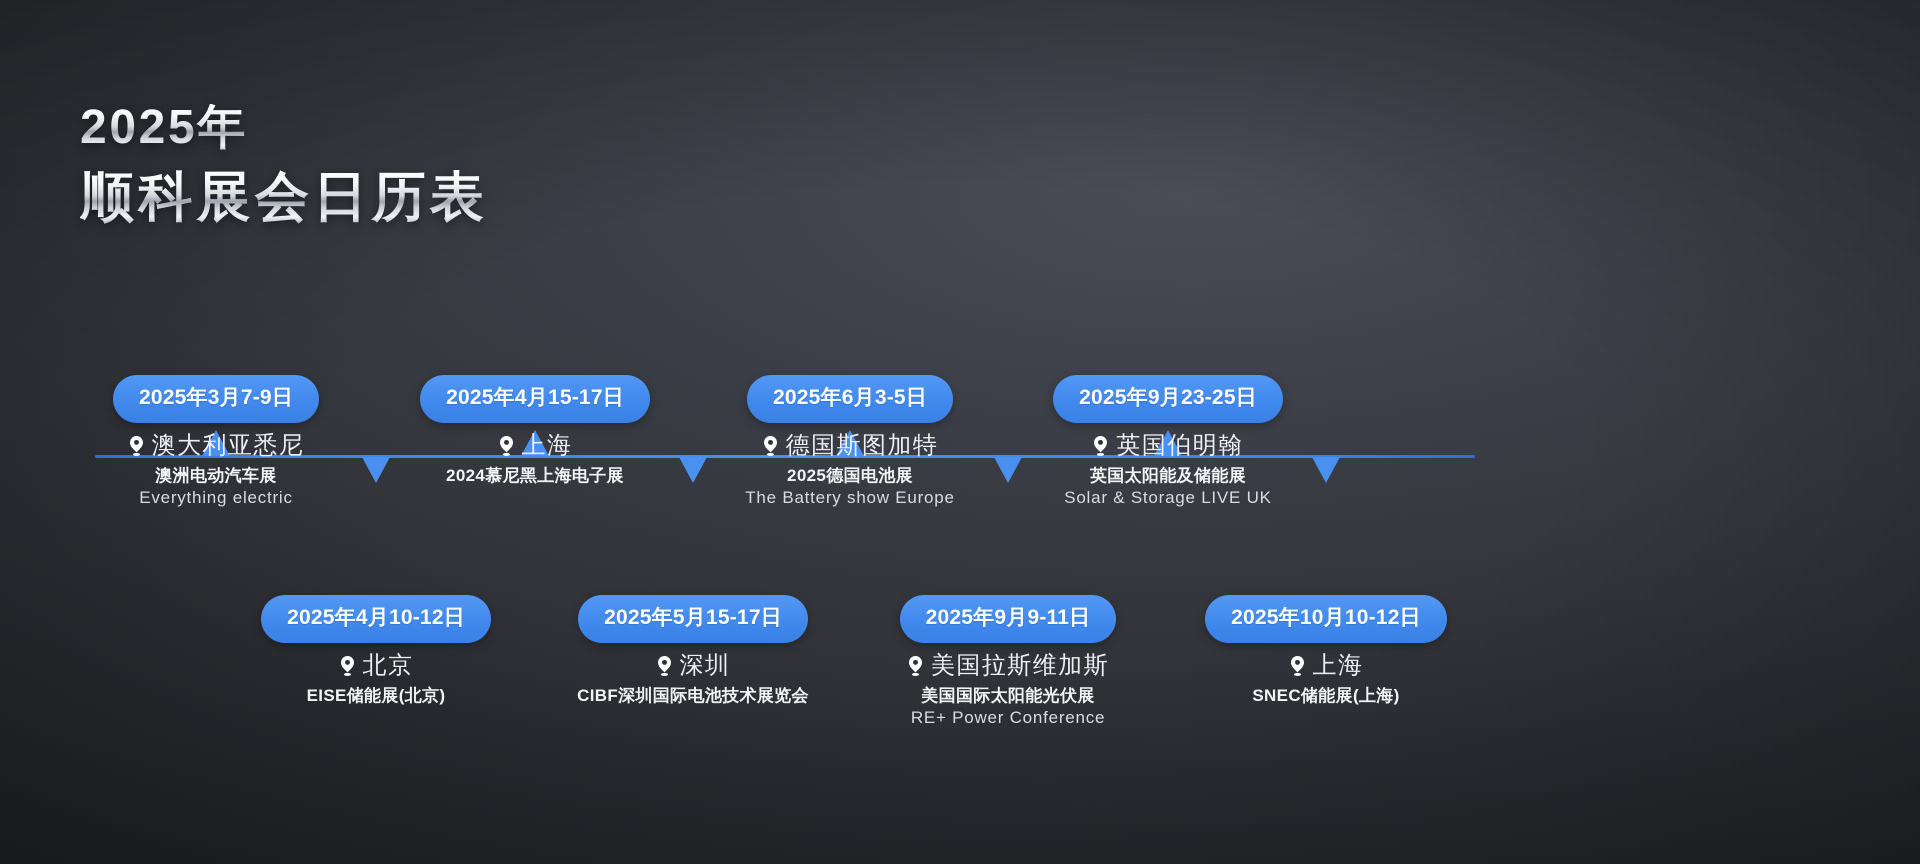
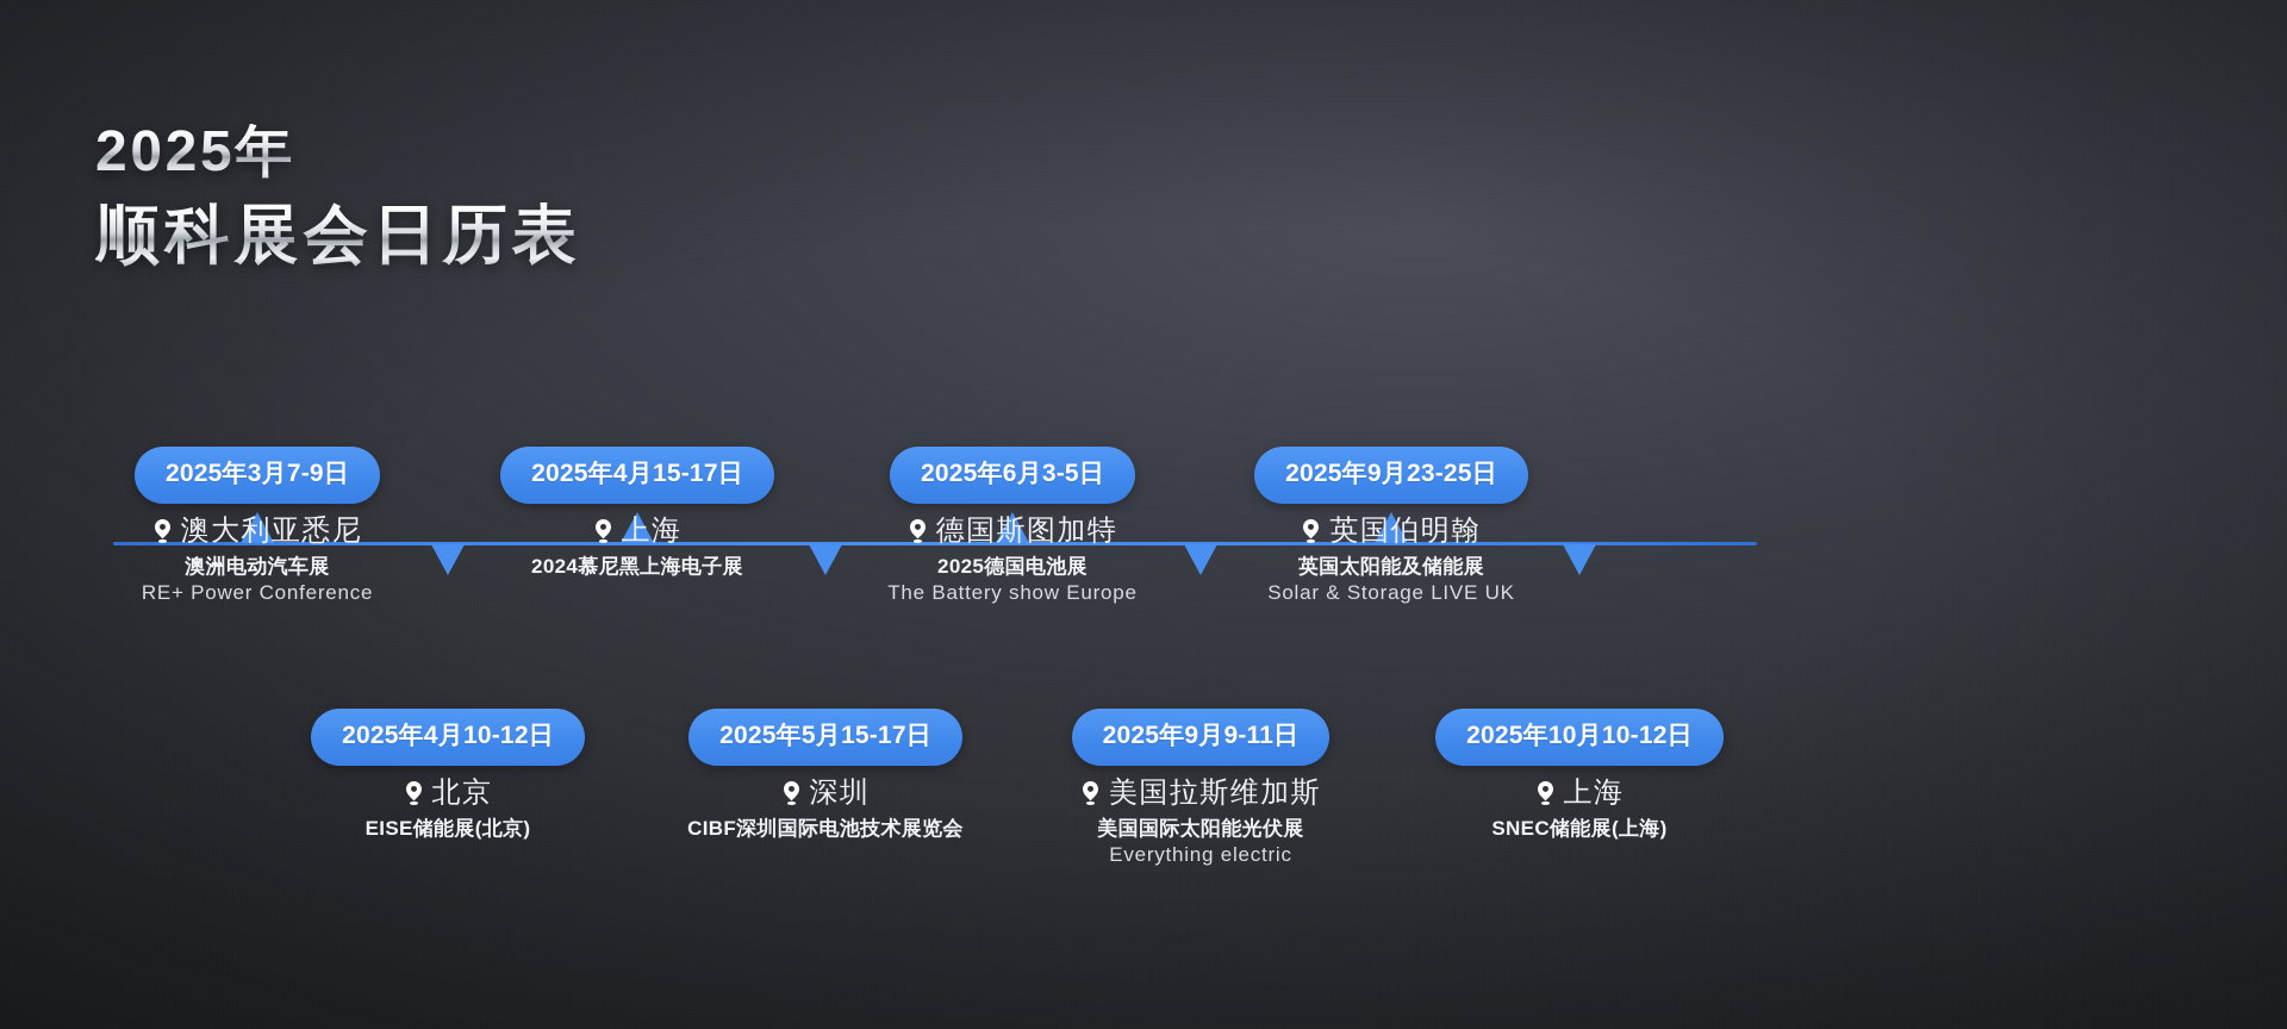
  2025年
  顺科展会日历表
  2025年3月7-9日
  澳大利亚悉尼
  澳洲电动汽车展
- Everything electric
+ RE+ Power Conference
  2025年4月10-12日
  北京
  EISE储能展(北京)
  2025年4月15-17日
  上海
  2024慕尼黑上海电子展
  2025年5月15-17日
  深圳
  CIBF深圳国际电池技术展览会
  2025年6月3-5日
  德国斯图加特
  2025德国电池展
  The Battery show Europe
  2025年9月9-11日
  美国拉斯维加斯
  美国国际太阳能光伏展
- RE+ Power Conference
+ Everything electric
  2025年9月23-25日
  英国伯明翰
  英国太阳能及储能展
  Solar & Storage LIVE UK
  2025年10月10-12日
  上海
  SNEC储能展(上海)
